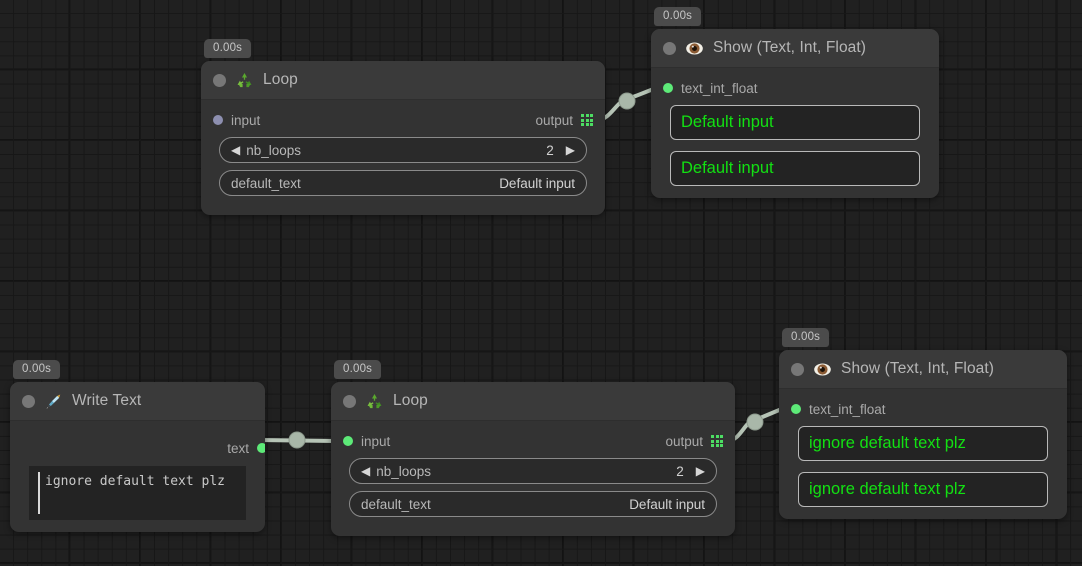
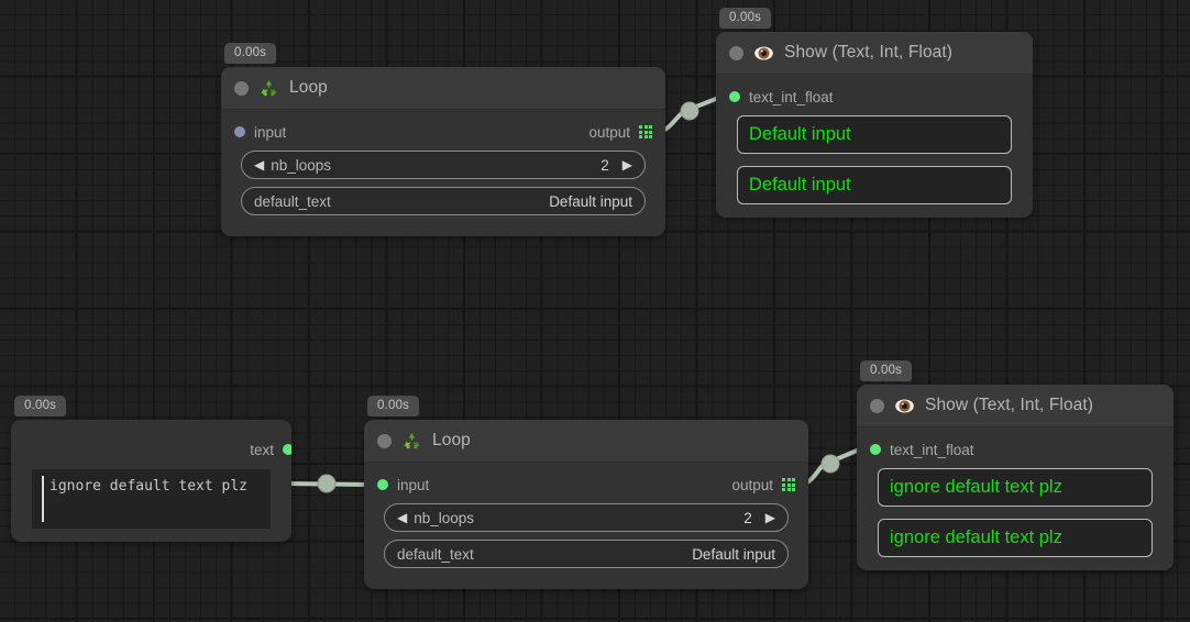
  0.00s
  Loop
  input
  output
  ◀
  nb_loops
  2
  ▶
  default_text
  Default input
  0.00s
  Show (Text, Int, Float)
  text_int_float
  Default input
  Default input
  0.00s
- Write Text
  text
  ignore default text plz
  0.00s
  Loop
  input
  output
  ◀
  nb_loops
  2
  ▶
  default_text
  Default input
  0.00s
  Show (Text, Int, Float)
  text_int_float
  ignore default text plz
  ignore default text plz
